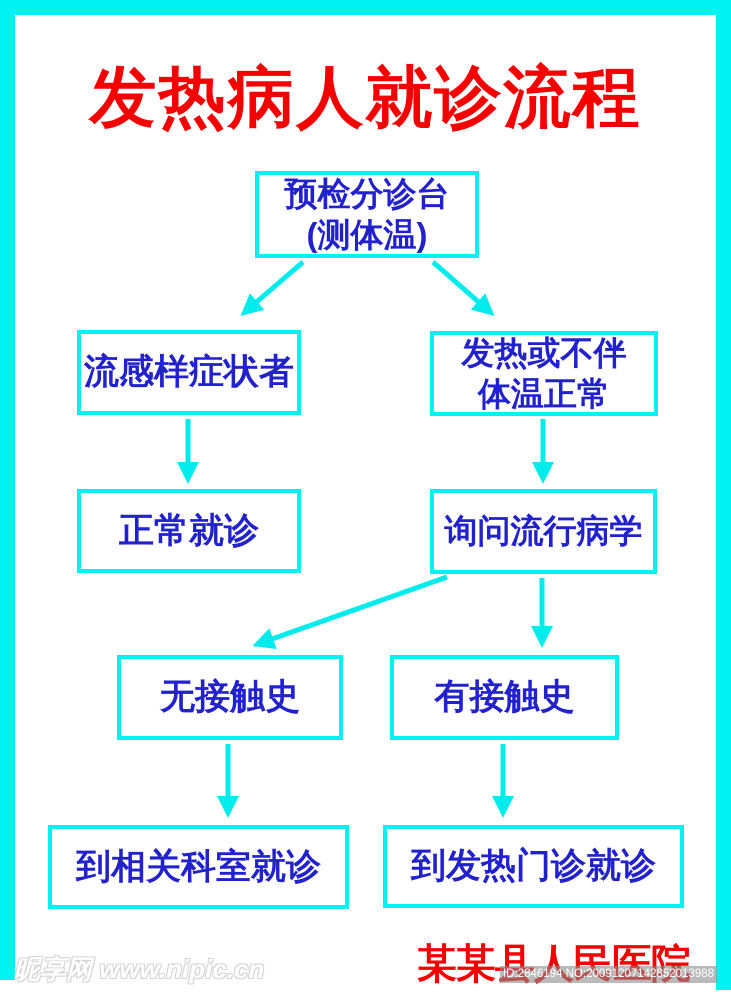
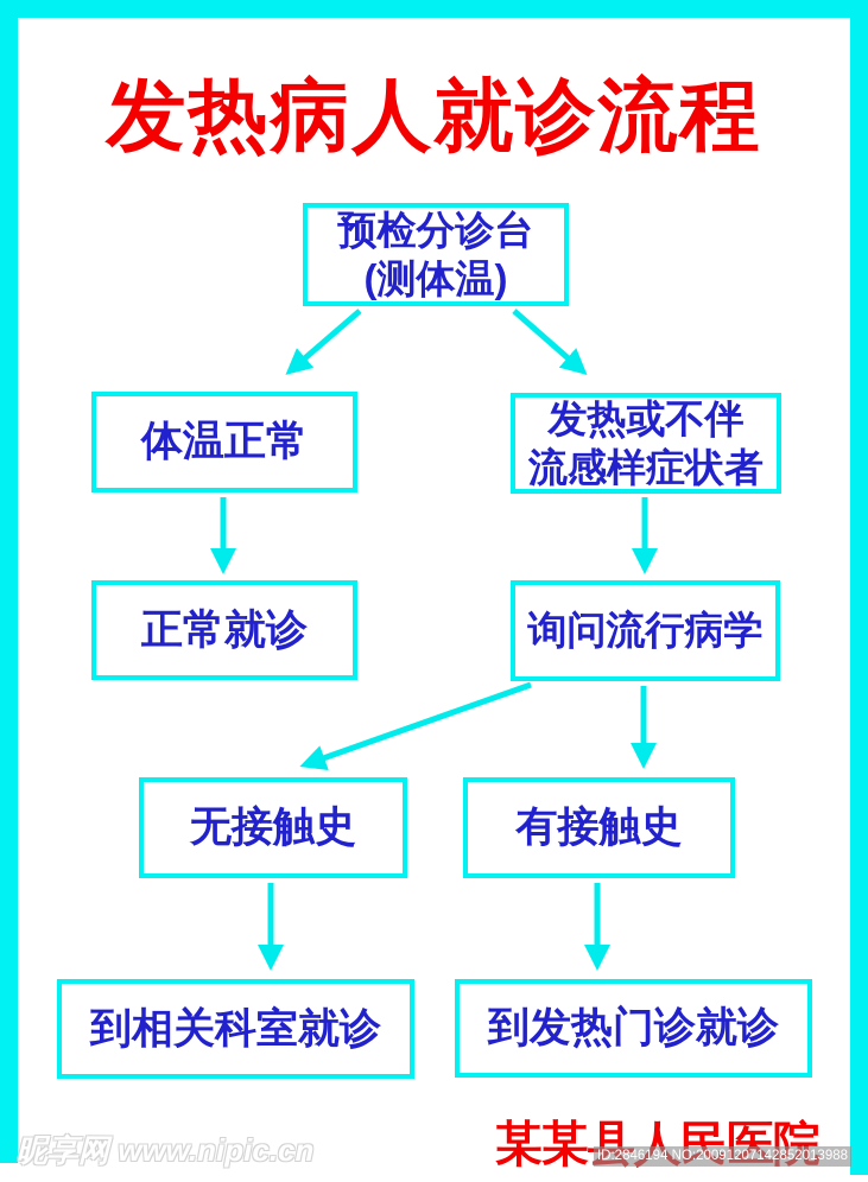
  发热病人就诊流程
  预检分诊台
  (测体温)
- 流感样症状者
+ 体温正常
  发热或不伴
- 体温正常
+ 流感样症状者
  正常就诊
  询问流行病学
  无接触史
  有接触史
  到相关科室就诊
  到发热门诊就诊
  某某县人民医院
  昵享网 www.nipic.cn
  ID:2846194 NO:20091207142852013988
